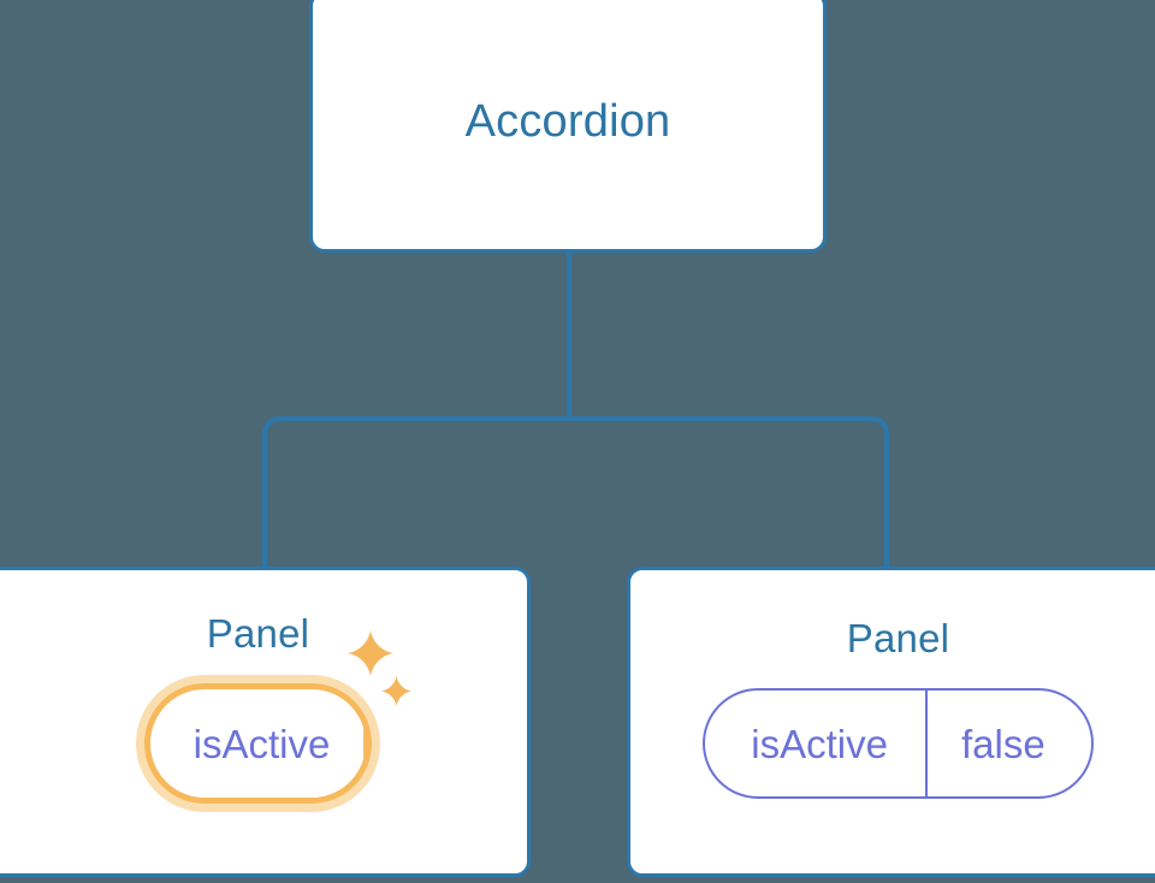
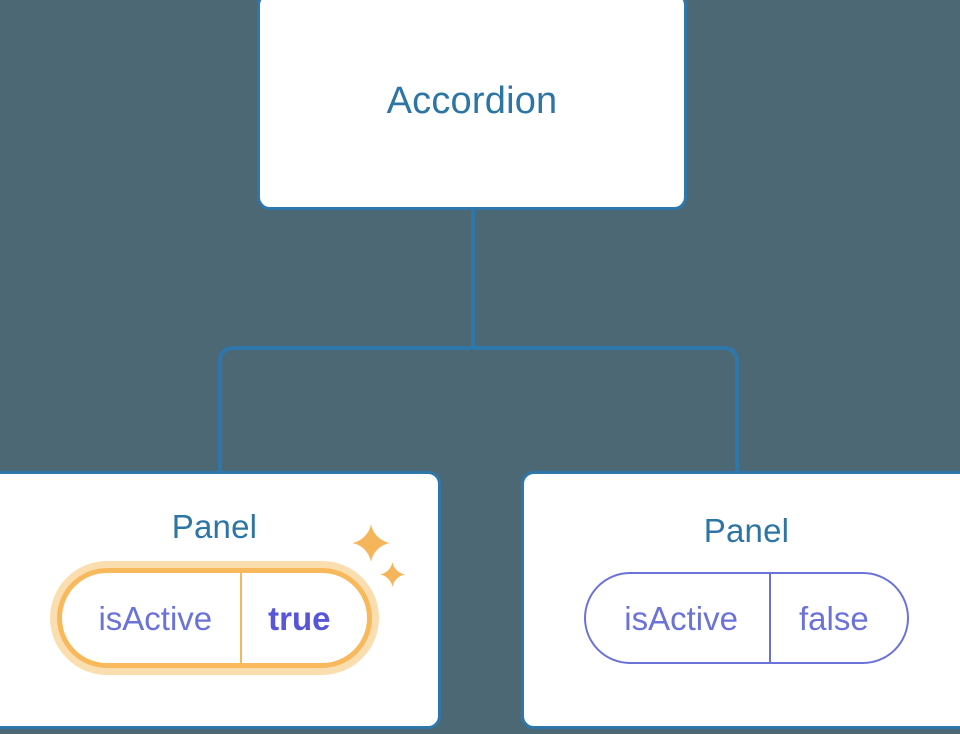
  Accordion
  Panel
  isActive
+ true
  Panel
  isActive
  false
